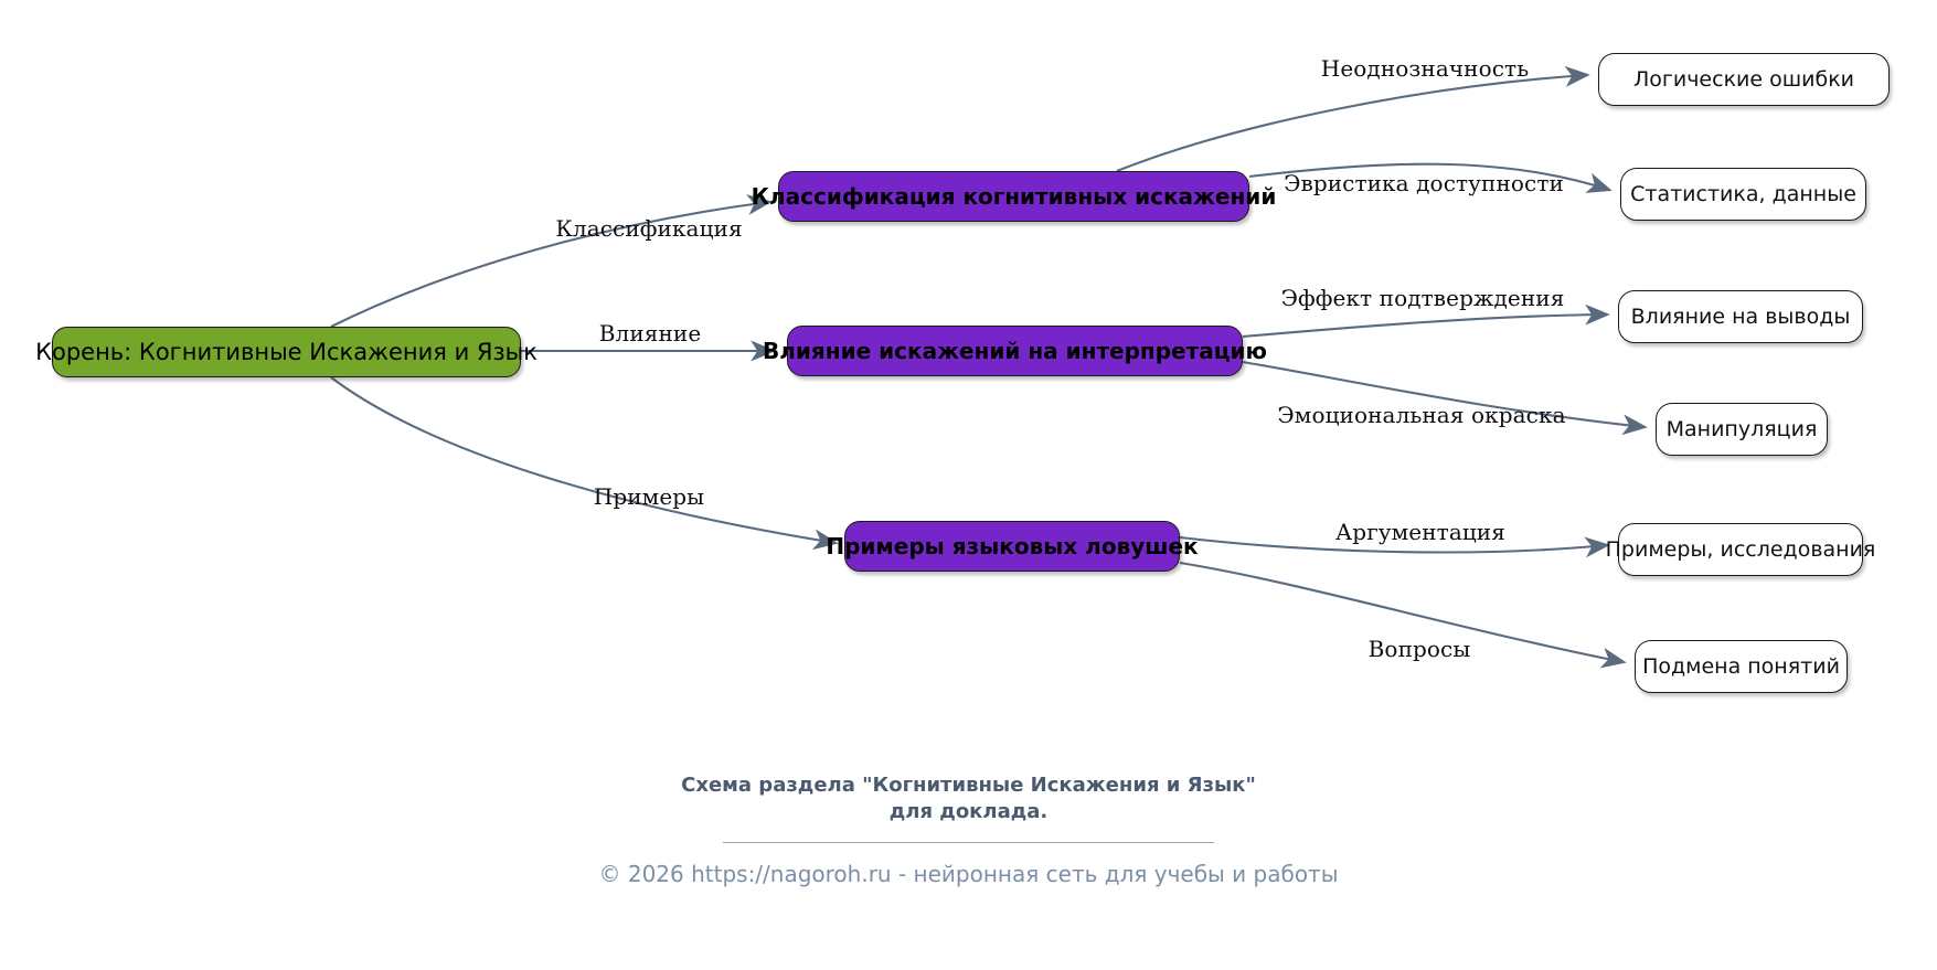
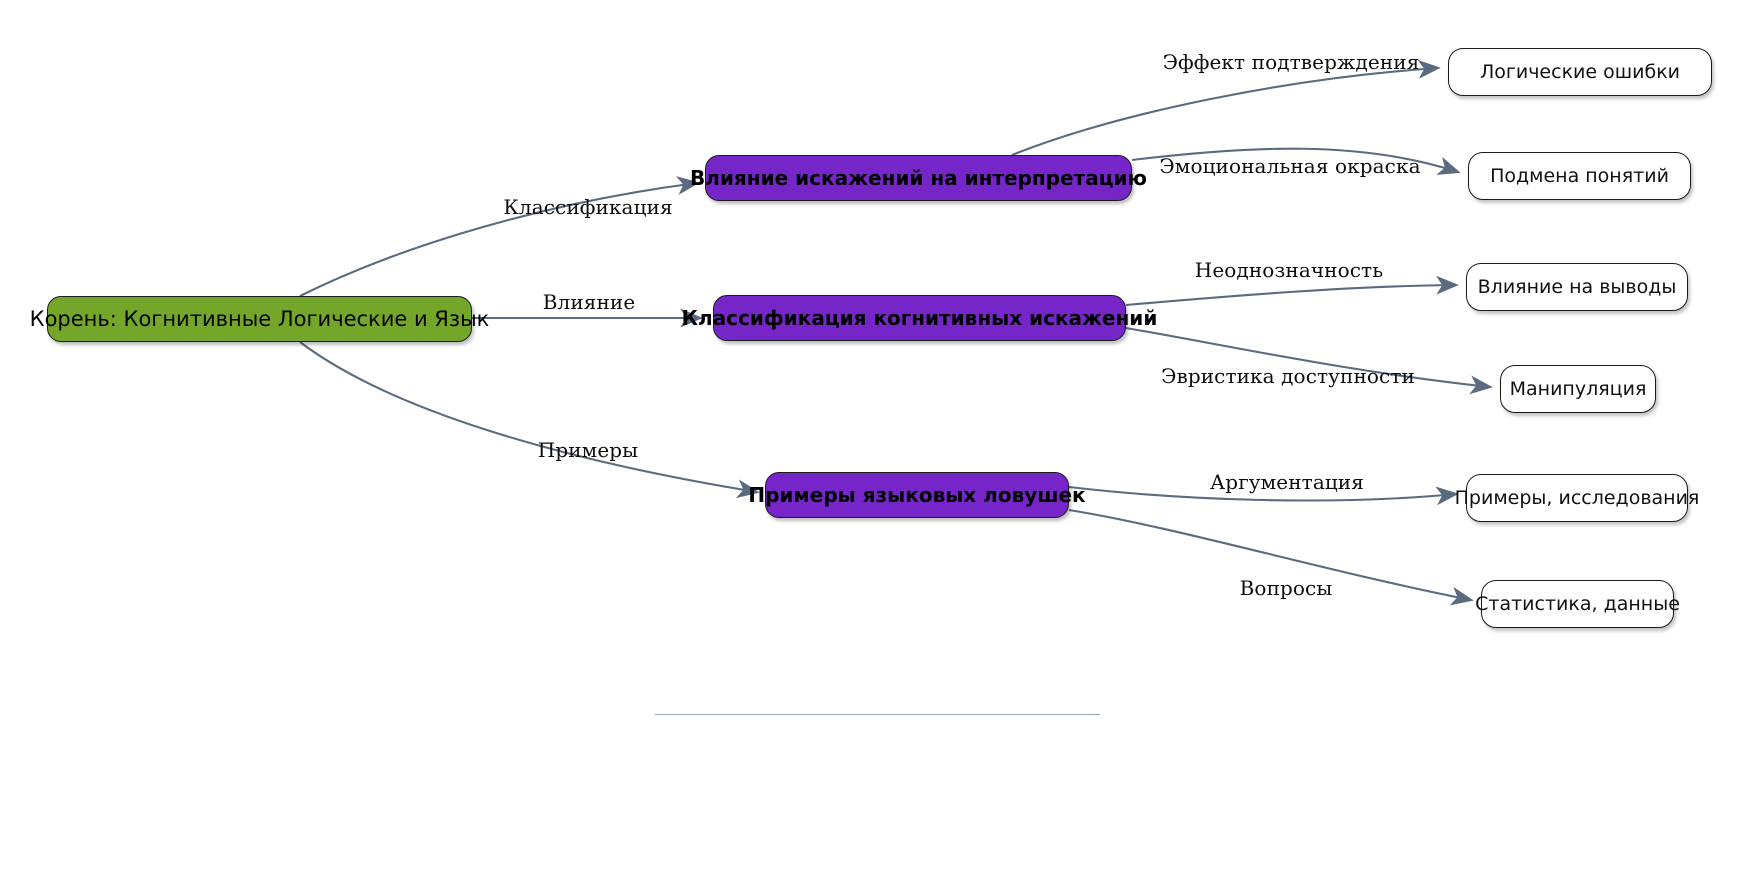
- Корень: Когнитивные Искажения и Язык
+ Корень: Когнитивные Логические и Язык
- Классификация когнитивных искажений
+ Влияние искажений на интерпретацию
  Классификация
  Логические ошибки
- Неоднозначность
+ Эффект подтверждения
- Статистика, данные
+ Подмена понятий
- Эвристика доступности
+ Эмоциональная окраска
- Влияние искажений на интерпретацию
+ Классификация когнитивных искажений
  Влияние
  Влияние на выводы
- Эффект подтверждения
+ Неоднозначность
  Манипуляция
- Эмоциональная окраска
+ Эвристика доступности
  Примеры языковых ловушек
  Примеры
  Примеры, исследования
  Аргументация
- Подмена понятий
+ Статистика, данные
  Вопросы
- Схема раздела "Когнитивные Искажения и Язык"
- для доклада.
- © 2026 https://nagoroh.ru - нейронная сеть для учебы и работы
